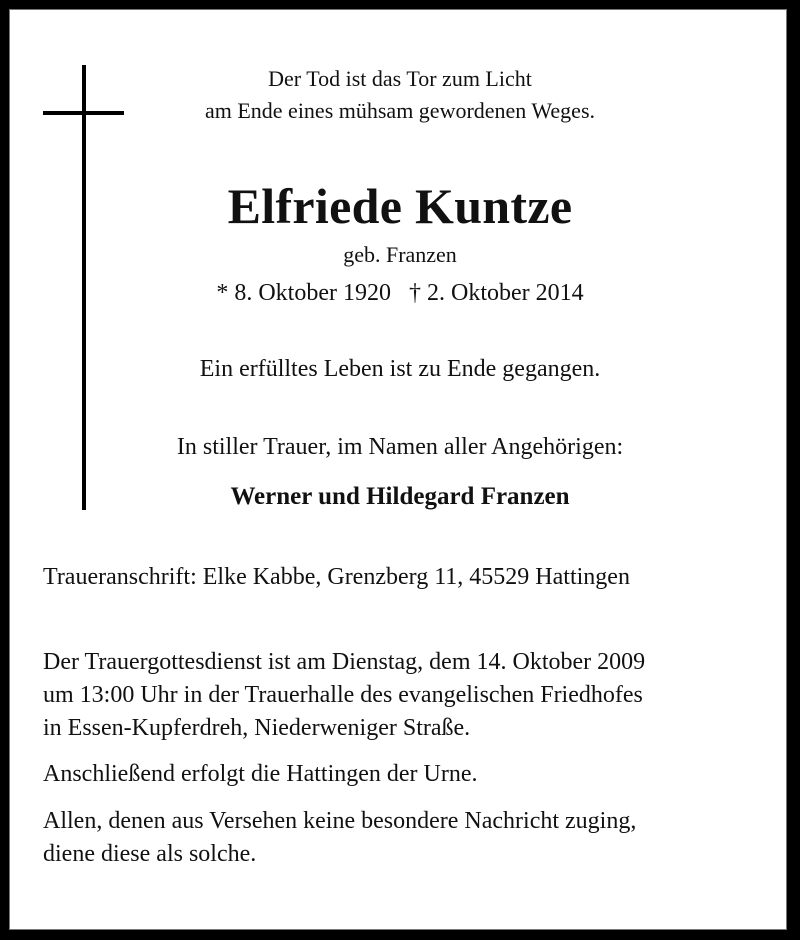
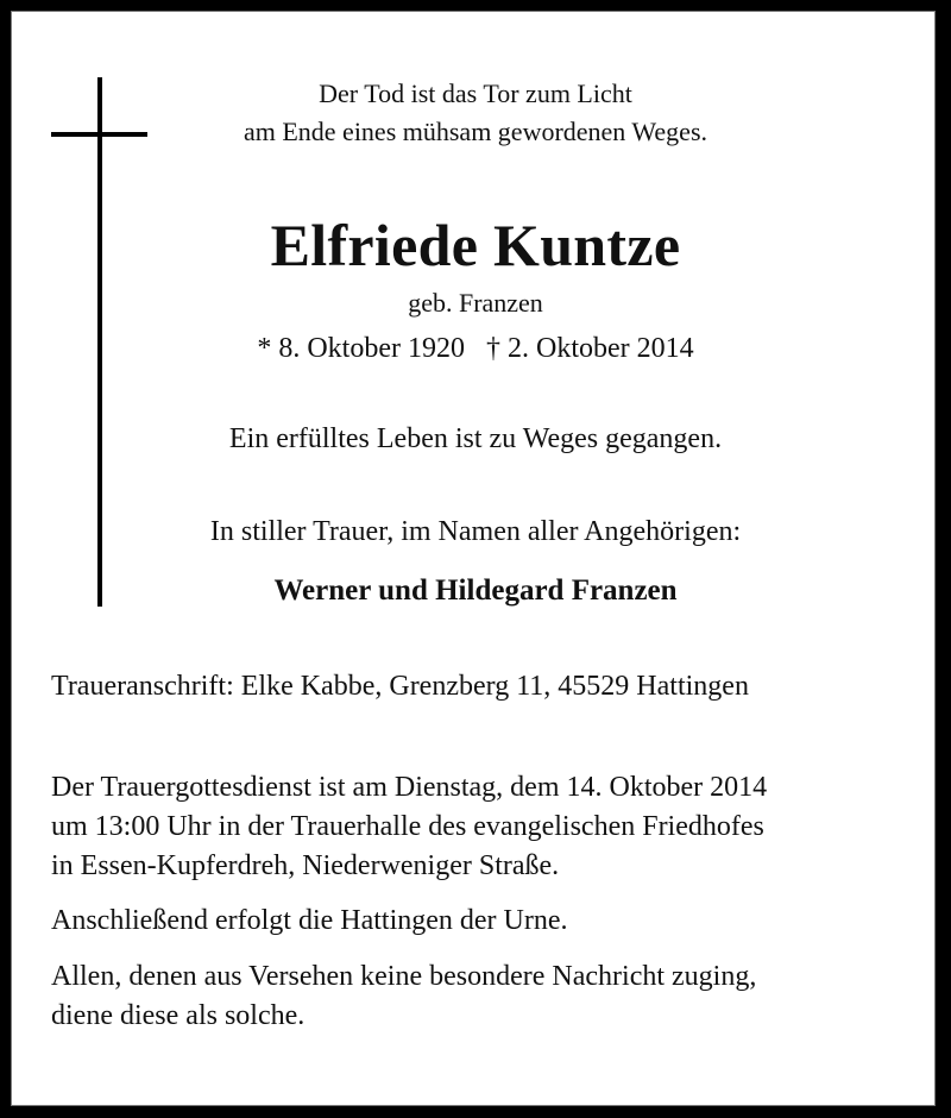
  Der Tod ist das Tor zum Licht
  am Ende eines mühsam gewordenen Weges.
  Elfriede Kuntze
  geb. Franzen
  * 8. Oktober 1920 † 2. Oktober 2014
- Ein erfülltes Leben ist zu Ende gegangen.
+ Ein erfülltes Leben ist zu Weges gegangen.
  In stiller Trauer, im Namen aller Angehörigen:
  Werner und Hildegard Franzen
  Traueranschrift: Elke Kabbe, Grenzberg 11, 45529 Hattingen
- Der Trauergottesdienst ist am Dienstag, dem 14. Oktober 2009
+ Der Trauergottesdienst ist am Dienstag, dem 14. Oktober 2014
  um 13:00 Uhr in der Trauerhalle des evangelischen Friedhofes
  in Essen-Kupferdreh, Niederweniger Straße.
  Anschließend erfolgt die Hattingen der Urne.
  Allen, denen aus Versehen keine besondere Nachricht zuging,
  diene diese als solche.
